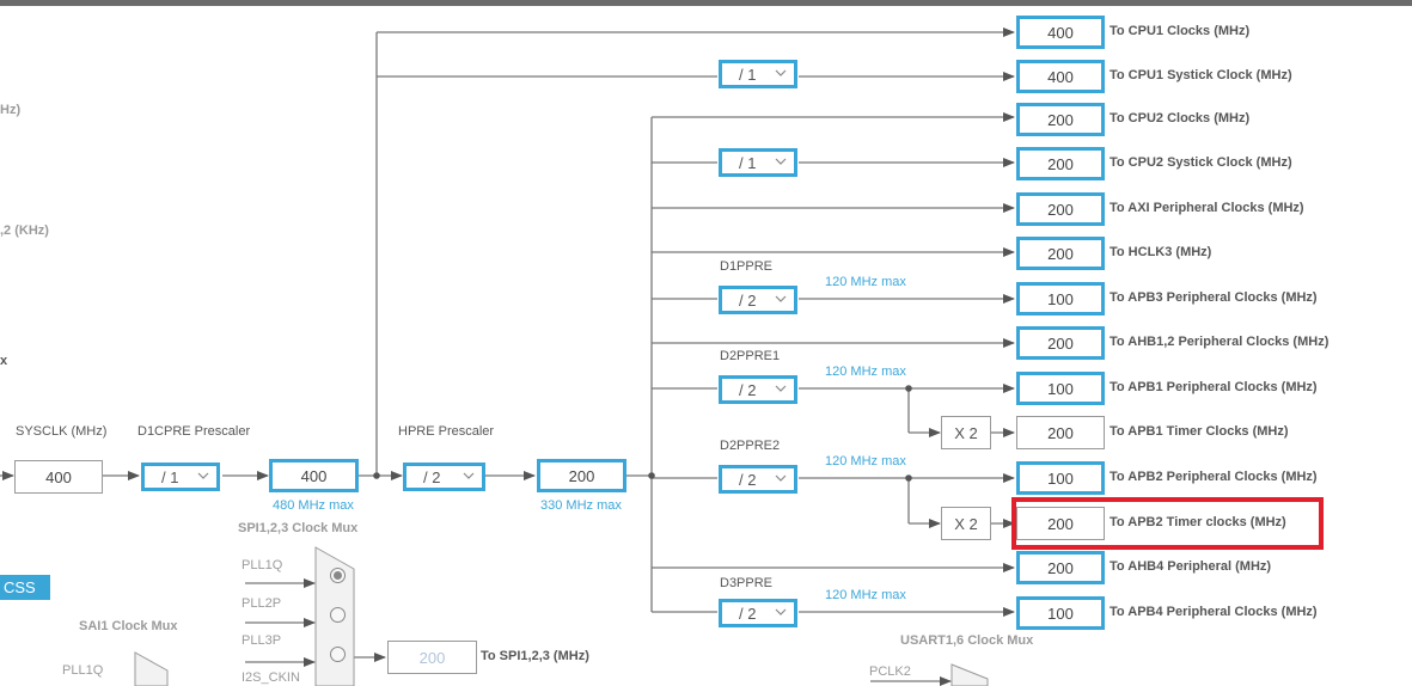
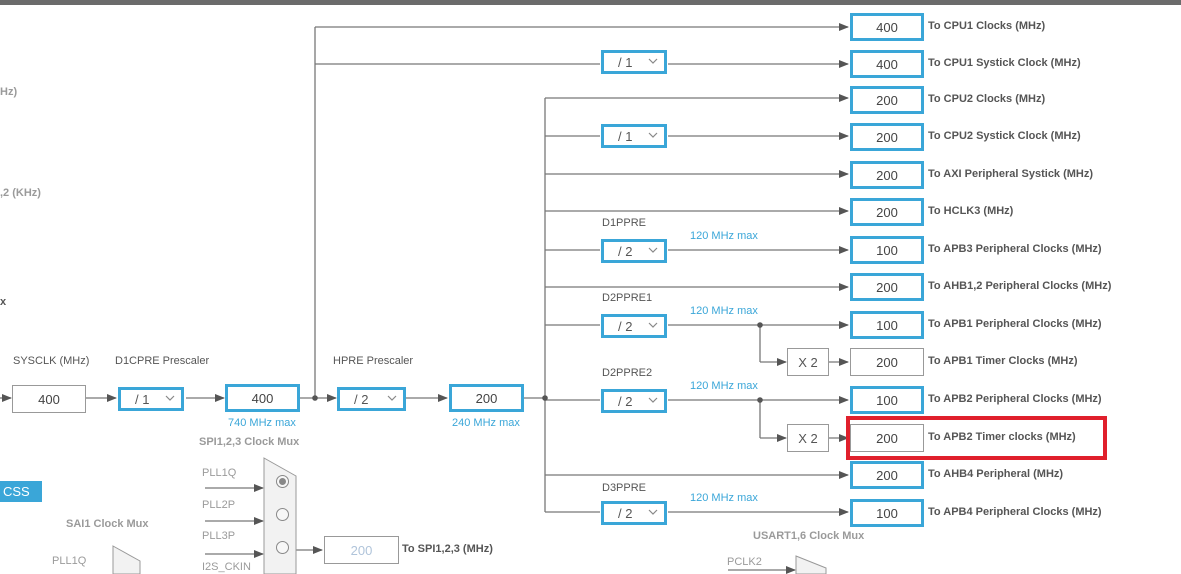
  Hz)
  ,2 (KHz)
  x
  SYSCLK (MHz)
  400
  D1CPRE Prescaler
  / 1
  400
- 480 MHz max
+ 740 MHz max
  HPRE Prescaler
  / 2
  200
- 330 MHz max
+ 240 MHz max
  / 1
  / 1
  D1PPRE
  120 MHz max
  / 2
  D2PPRE1
  120 MHz max
  / 2
  X 2
  D2PPRE2
  120 MHz max
  / 2
  X 2
  D3PPRE
  120 MHz max
  / 2
  400
  To CPU1 Clocks (MHz)
  400
  To CPU1 Systick Clock (MHz)
  200
  To CPU2 Clocks (MHz)
  200
  To CPU2 Systick Clock (MHz)
  200
- To AXI Peripheral Clocks (MHz)
+ To AXI Peripheral Systick (MHz)
  200
  To HCLK3 (MHz)
  100
  To APB3 Peripheral Clocks (MHz)
  200
  To AHB1,2 Peripheral Clocks (MHz)
  100
  To APB1 Peripheral Clocks (MHz)
  200
  To APB1 Timer Clocks (MHz)
  100
  To APB2 Peripheral Clocks (MHz)
  200
  To APB2 Timer clocks (MHz)
  200
  To AHB4 Peripheral (MHz)
  100
  To APB4 Peripheral Clocks (MHz)
  CSS
  SPI1,2,3 Clock Mux
  PLL1Q
  PLL2P
  PLL3P
  I2S_CKIN
  200
  To SPI1,2,3 (MHz)
  SAI1 Clock Mux
  PLL1Q
  USART1,6 Clock Mux
  PCLK2
